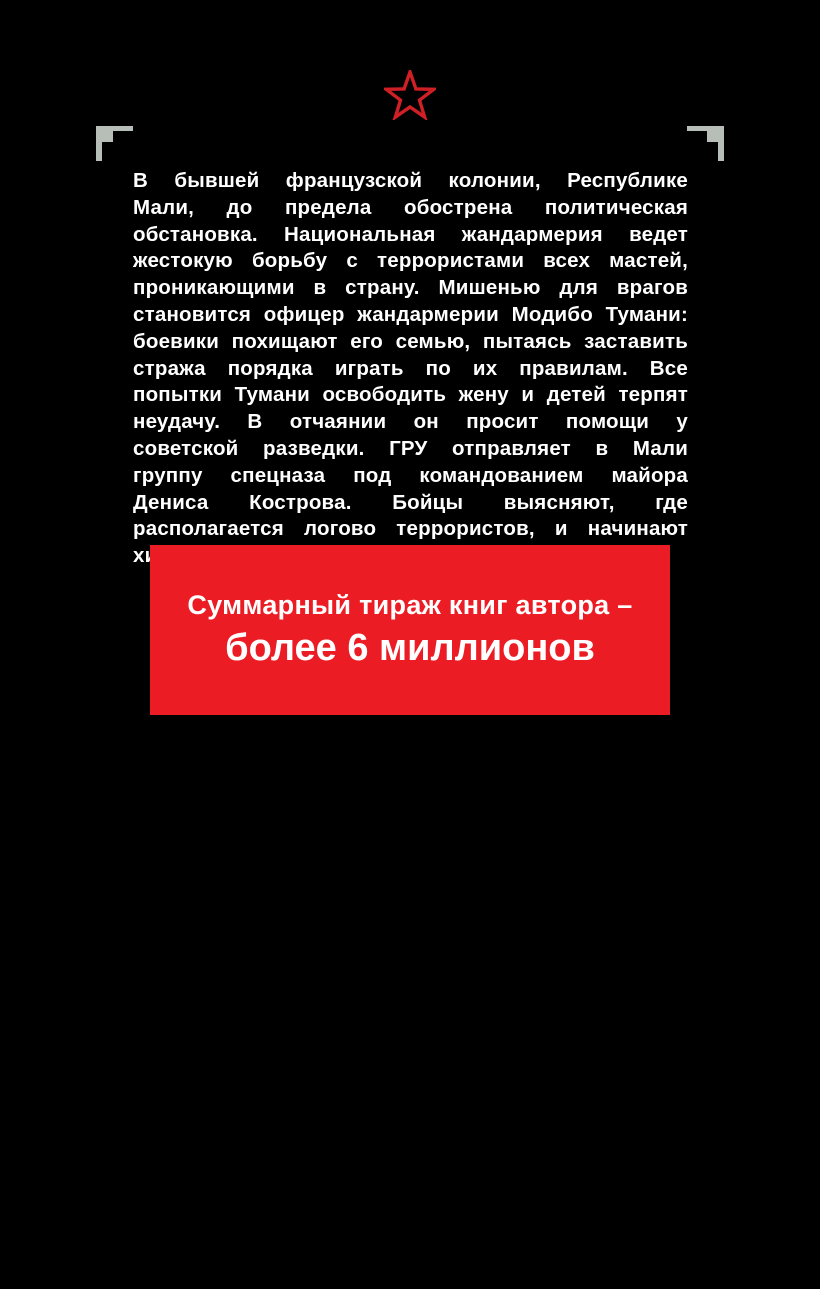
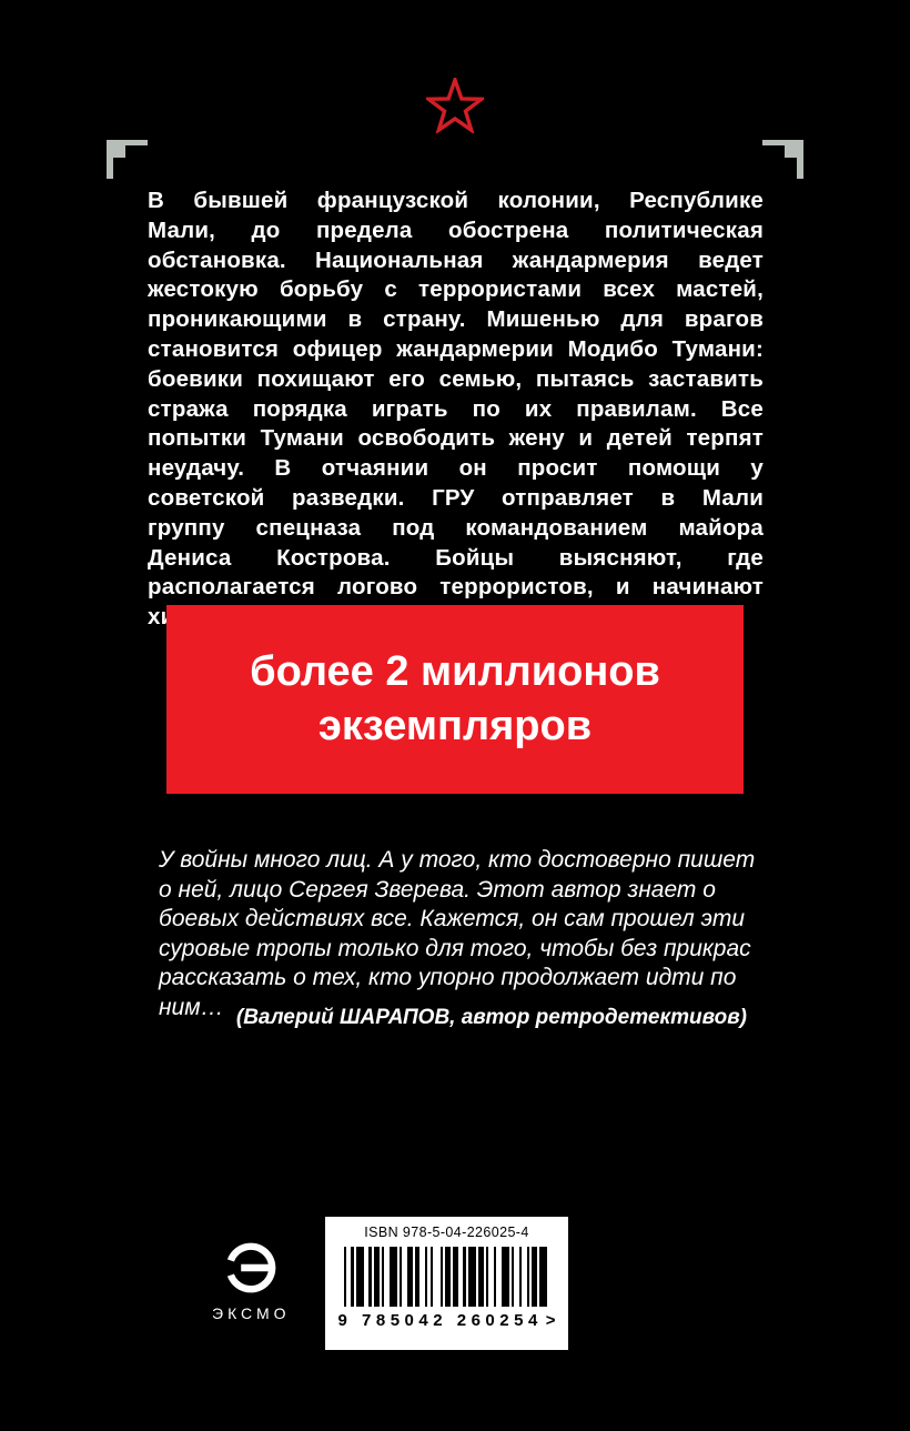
  В бывшей французской колонии, Республике Мали, до предела обострена политическая обстановка. Национальная жандармерия ведет жестокую борьбу с террористами всех мастей, проникающими в страну. Мишенью для врагов становится офицер жандармерии Модибо Тумани: боевики похищают его семью, пытаясь заставить стража порядка играть по их правилам. Все попытки Тумани освободить жену и детей терпят неудачу. В отчаянии он просит помощи у советской разведки. ГРУ отправляет в Мали группу спецназа под командованием майора Дениса Кострова. Бойцы выясняют, где располагается логово террористов, и начинают х
- Суммарный тираж книг автора –
- более 6 миллионов
+ более 2 миллионов
+ экземпляров
+ У войны много лиц. А у того, кто достоверно пишет о ней, лицо Сергея Зверева. Этот автор знает о боевых действиях все. Кажется, он сам прошел эти суровые тропы только для того, чтобы без прикрас рассказать о тех, кто упорно продолжает идти по ним…
+ (Валерий ШАРАПОВ, автор ретродетективов)
+ ЭКСМО
+ ISBN 978-5-04-226025-4
+ 9 785042 260254
+ >
